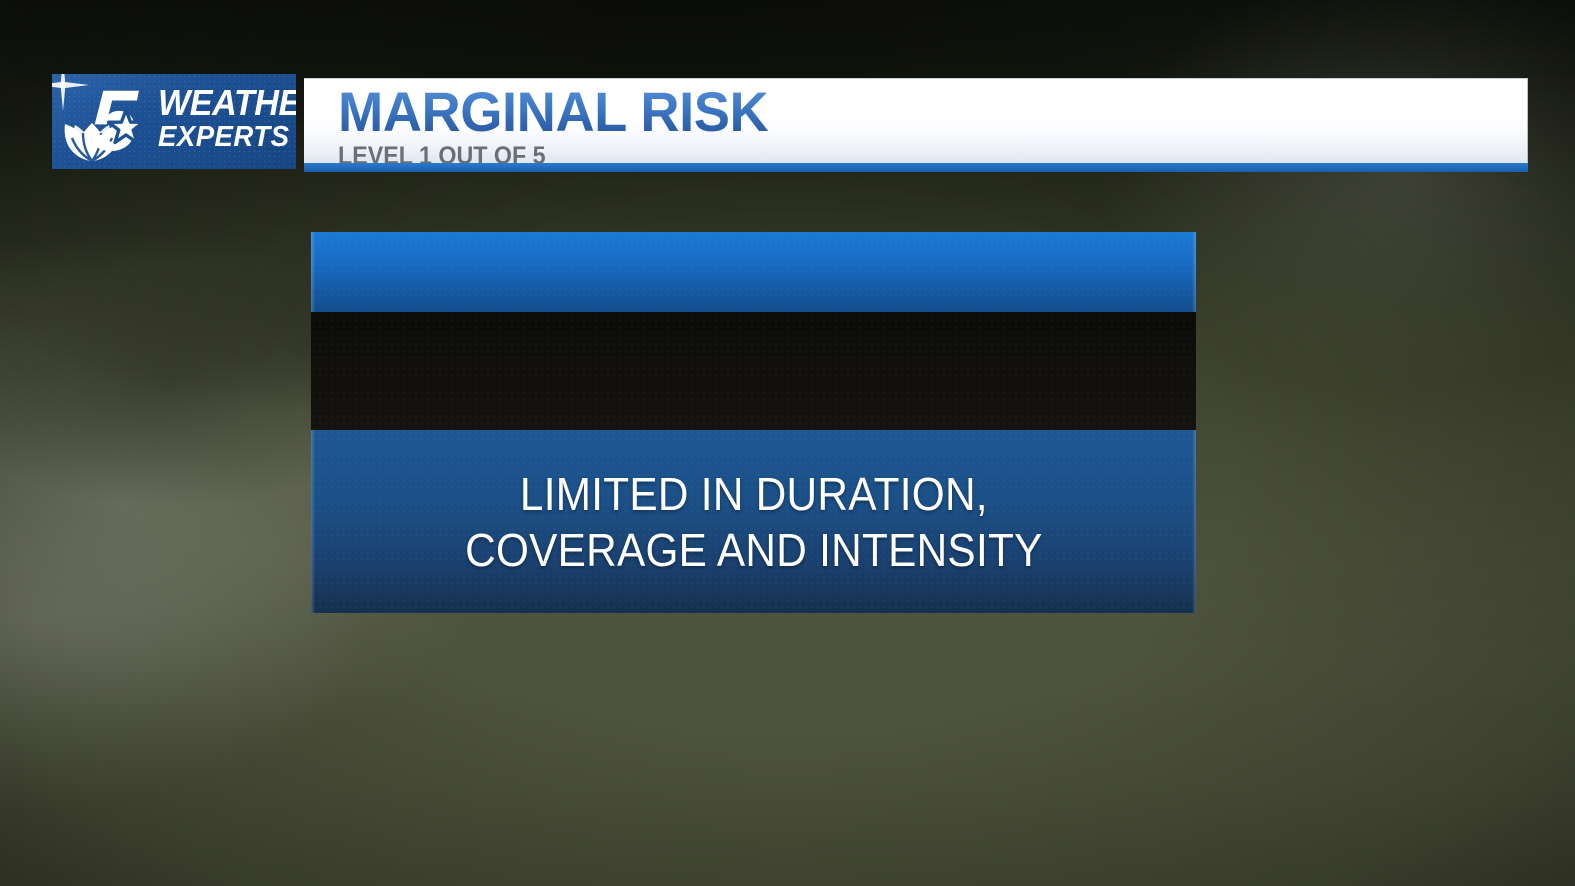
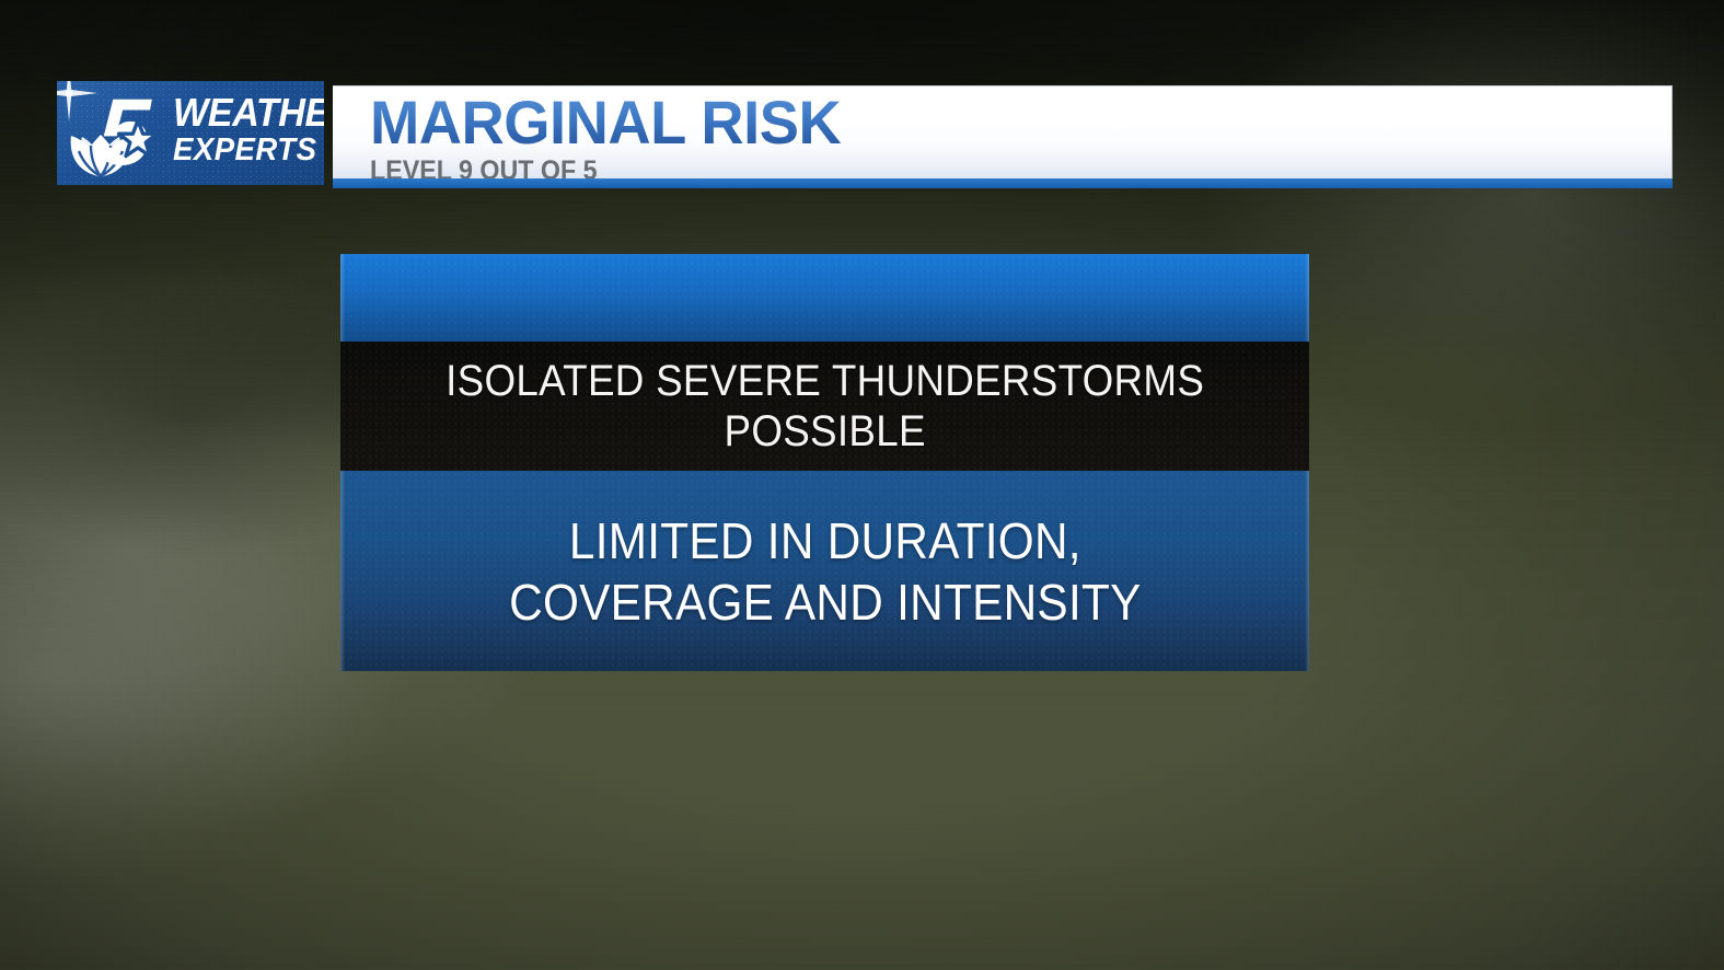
  MARGINAL RISK
- LEVEL 1 OUT OF 5
+ LEVEL 9 OUT OF 5
  WEATHE
  EXPERTS
+ ISOLATED SEVERE THUNDERSTORMS
+ POSSIBLE
  LIMITED IN DURATION,
  COVERAGE AND INTENSITY
